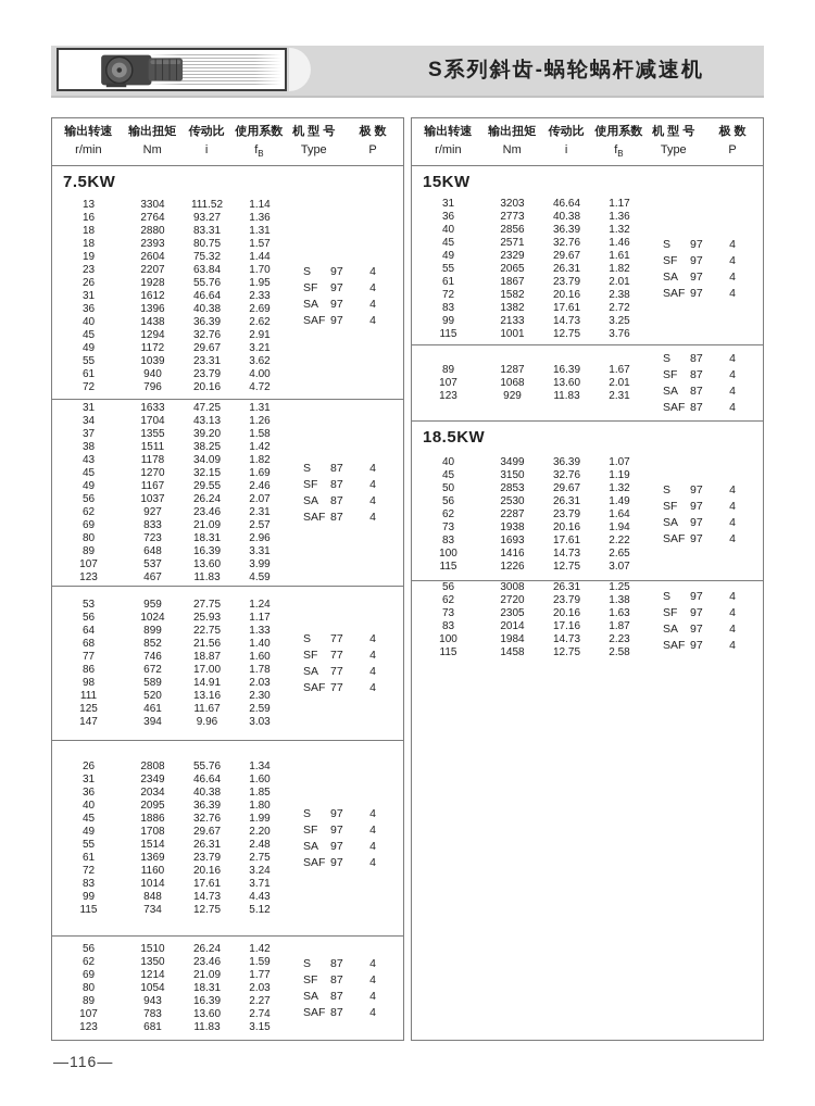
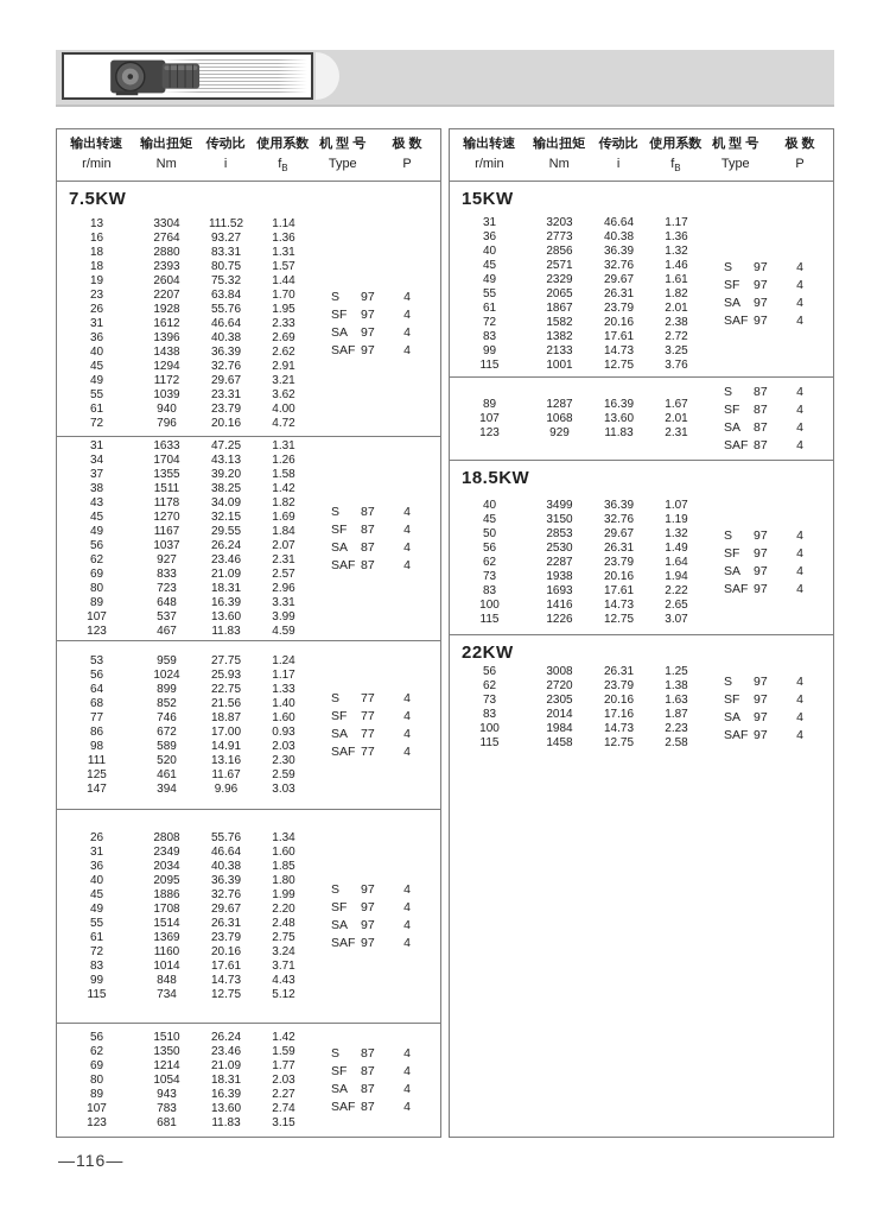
- S系列斜齿-蜗轮蜗杆减速机
  输出转速
  r/min
  输出扭矩
  Nm
  传动比
  i
  使用系数
  fB
  机 型 号
  Type
  极 数
  P
  7.5KW
  13
  3304
  111.52
  1.14
  16
  2764
  93.27
  1.36
  18
  2880
  83.31
  1.31
  18
  2393
  80.75
  1.57
  19
  2604
  75.32
  1.44
  23
  2207
  63.84
  1.70
  26
  1928
  55.76
  1.95
  31
  1612
  46.64
  2.33
  36
  1396
  40.38
  2.69
  40
  1438
  36.39
  2.62
  45
  1294
  32.76
  2.91
  49
  1172
  29.67
  3.21
  55
  1039
  23.31
  3.62
  61
  940
  23.79
  4.00
  72
  796
  20.16
  4.72
  S 97
  4
  SF 97
  4
  SA 97
  4
  SAF 97
  4
  31
  1633
  47.25
  1.31
  34
  1704
  43.13
  1.26
  37
  1355
  39.20
  1.58
  38
  1511
  38.25
  1.42
  43
  1178
  34.09
  1.82
  45
  1270
  32.15
  1.69
  49
  1167
  29.55
- 2.46
+ 1.84
  56
  1037
  26.24
  2.07
  62
  927
  23.46
  2.31
  69
  833
  21.09
  2.57
  80
  723
  18.31
  2.96
  89
  648
  16.39
  3.31
  107
  537
  13.60
  3.99
  123
  467
  11.83
  4.59
  S 87
  4
  SF 87
  4
  SA 87
  4
  SAF 87
  4
  53
  959
  27.75
  1.24
  56
  1024
  25.93
  1.17
  64
  899
  22.75
  1.33
  68
  852
  21.56
  1.40
  77
  746
  18.87
  1.60
  86
  672
  17.00
- 1.78
+ 0.93
  98
  589
  14.91
  2.03
  111
  520
  13.16
  2.30
  125
  461
  11.67
  2.59
  147
  394
  9.96
  3.03
  S 77
  4
  SF 77
  4
  SA 77
  4
  SAF 77
  4
  26
  2808
  55.76
  1.34
  31
  2349
  46.64
  1.60
  36
  2034
  40.38
  1.85
  40
  2095
  36.39
  1.80
  45
  1886
  32.76
  1.99
  49
  1708
  29.67
  2.20
  55
  1514
  26.31
  2.48
  61
  1369
  23.79
  2.75
  72
  1160
  20.16
  3.24
  83
  1014
  17.61
  3.71
  99
  848
  14.73
  4.43
  115
  734
  12.75
  5.12
  S 97
  4
  SF 97
  4
  SA 97
  4
  SAF 97
  4
  56
  1510
  26.24
  1.42
  62
  1350
  23.46
  1.59
  69
  1214
  21.09
  1.77
  80
  1054
  18.31
  2.03
  89
  943
  16.39
  2.27
  107
  783
  13.60
  2.74
  123
  681
  11.83
  3.15
  S 87
  4
  SF 87
  4
  SA 87
  4
  SAF 87
  4
  输出转速
  r/min
  输出扭矩
  Nm
  传动比
  i
  使用系数
  fB
  机 型 号
  Type
  极 数
  P
  15KW
  31
  3203
  46.64
  1.17
  36
  2773
  40.38
  1.36
  40
  2856
  36.39
  1.32
  45
  2571
  32.76
  1.46
  49
  2329
  29.67
  1.61
  55
  2065
  26.31
  1.82
  61
  1867
  23.79
  2.01
  72
  1582
  20.16
  2.38
  83
  1382
  17.61
  2.72
  99
  2133
  14.73
  3.25
  115
  1001
  12.75
  3.76
  S 97
  4
  SF 97
  4
  SA 97
  4
  SAF 97
  4
  89
  1287
  16.39
  1.67
  107
  1068
  13.60
  2.01
  123
  929
  11.83
  2.31
  S 87
  4
  SF 87
  4
  SA 87
  4
  SAF 87
  4
  18.5KW
  40
  3499
  36.39
  1.07
  45
  3150
  32.76
  1.19
  50
  2853
  29.67
  1.32
  56
  2530
  26.31
  1.49
  62
  2287
  23.79
  1.64
  73
  1938
  20.16
  1.94
  83
  1693
  17.61
  2.22
  100
  1416
  14.73
  2.65
  115
  1226
  12.75
  3.07
  S 97
  4
  SF 97
  4
  SA 97
  4
  SAF 97
  4
+ 22KW
  56
  3008
  26.31
  1.25
  62
  2720
  23.79
  1.38
  73
  2305
  20.16
  1.63
  83
  2014
  17.16
  1.87
  100
  1984
  14.73
  2.23
  115
  1458
  12.75
  2.58
  S 97
  4
  SF 97
  4
  SA 97
  4
  SAF 97
  4
  —116—
